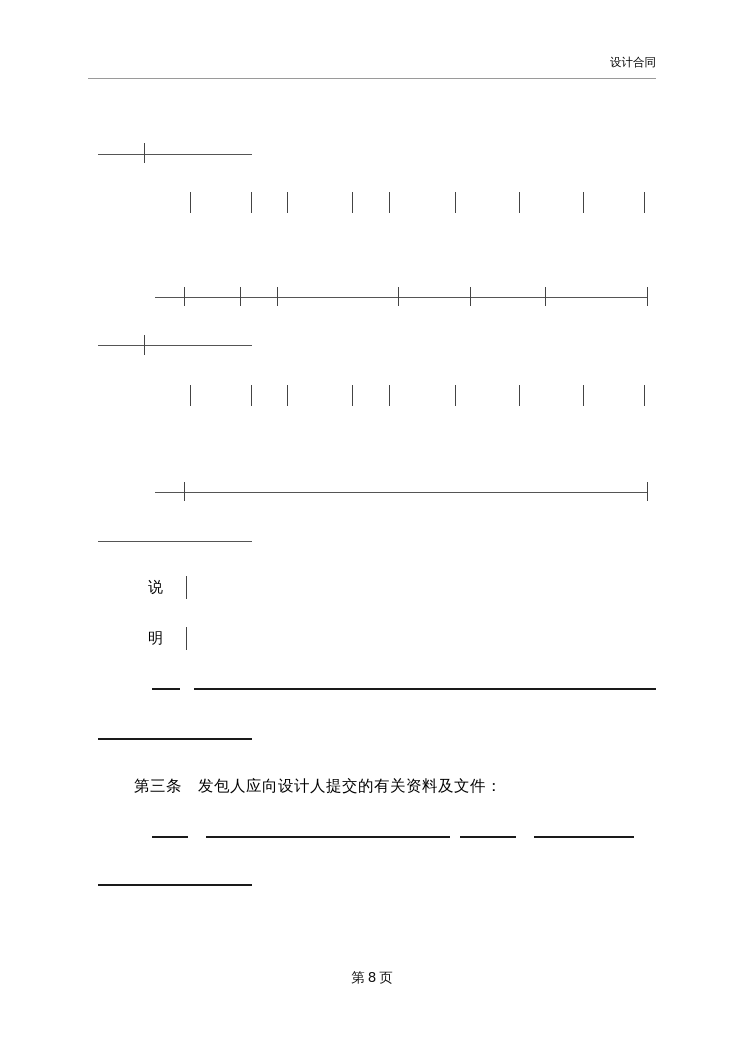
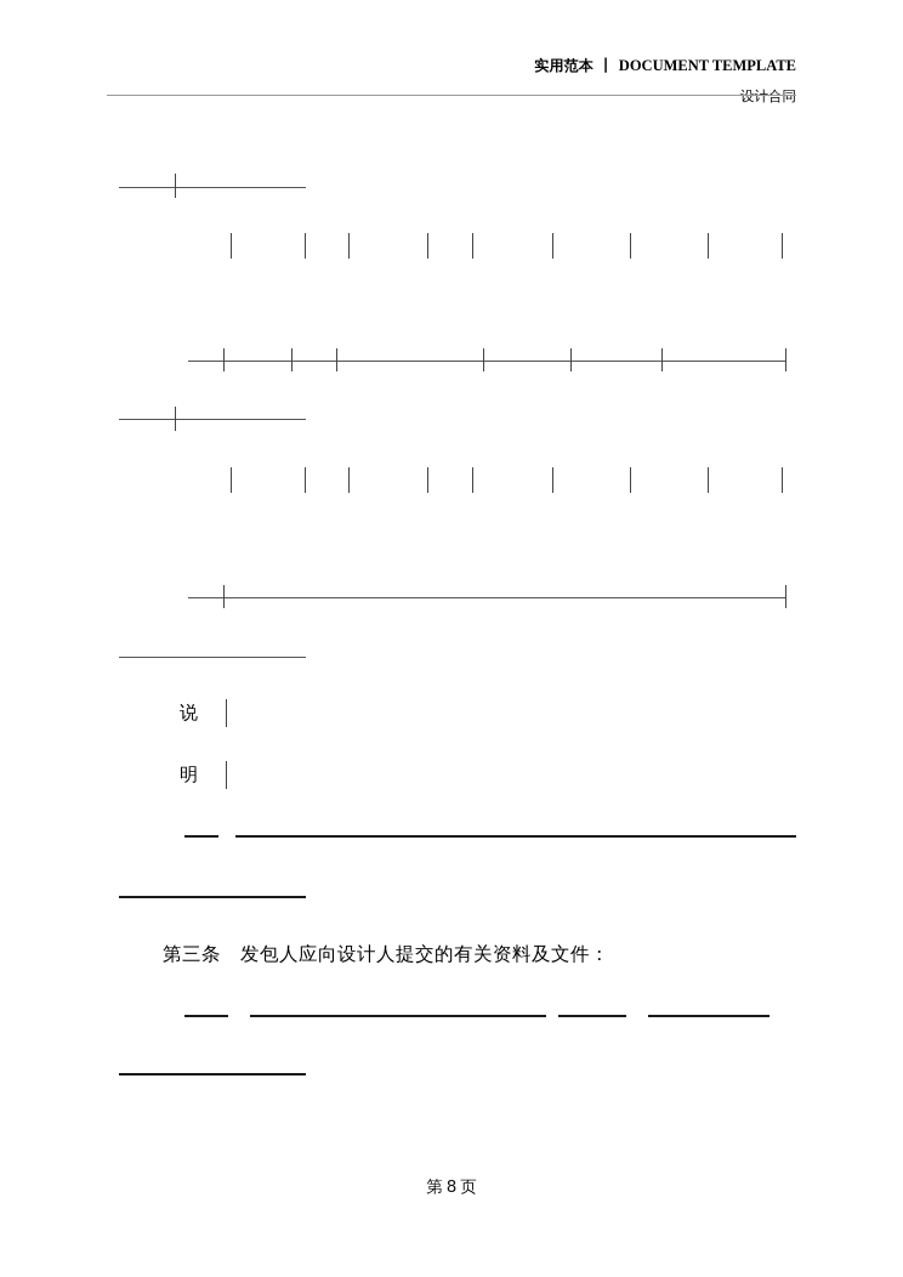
+ 实用范本 丨 DOCUMENT TEMPLATE
  设计合同
  说
  明
  第三条 发包人应向设计人提交的有关资料及文件：
  第 8 页
